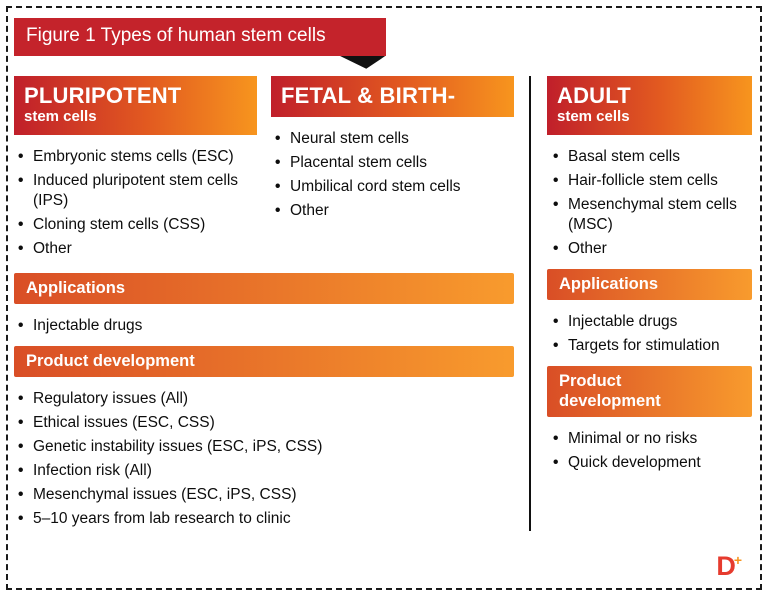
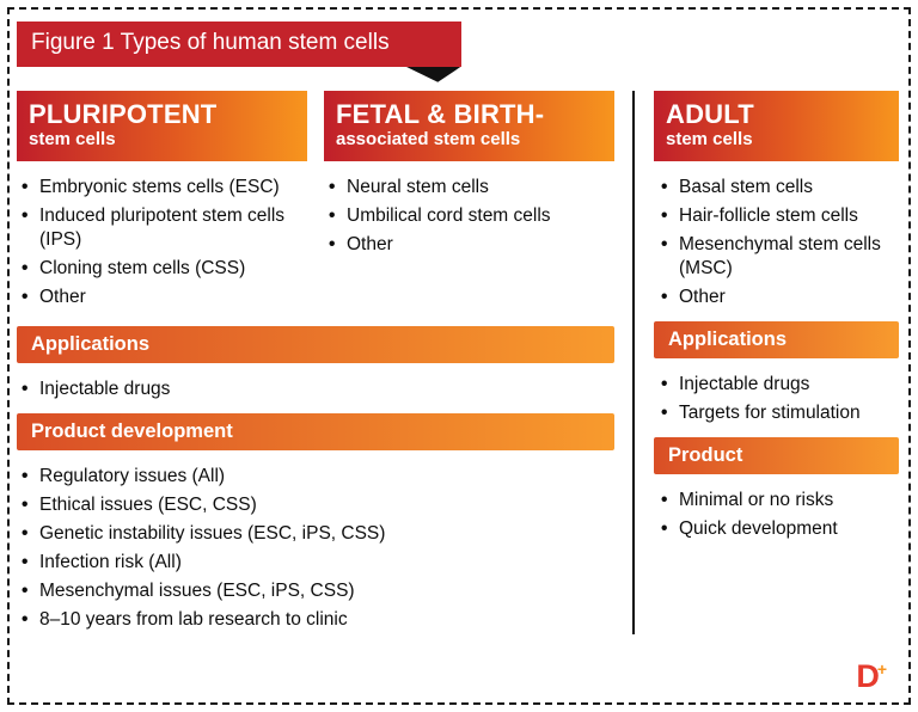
  Figure 1 Types of human stem cells
  PLURIPOTENT
  stem cells
  Embryonic stems cells (ESC)
  Induced pluripotent stem cells (IPS)
  Cloning stem cells (CSS)
  Other
  FETAL & BIRTH-
+ associated stem cells
  Neural stem cells
- Placental stem cells
  Umbilical cord stem cells
  Other
  Applications
  Injectable drugs
  Product development
  Regulatory issues (All)
  Ethical issues (ESC, CSS)
  Genetic instability issues (ESC, iPS, CSS)
  Infection risk (All)
  Mesenchymal issues (ESC, iPS, CSS)
- 5–10 years from lab research to clinic
+ 8–10 years from lab research to clinic
  ADULT
  stem cells
  Basal stem cells
  Hair-follicle stem cells
  Mesenchymal stem cells (MSC)
  Other
  Applications
  Injectable drugs
  Targets for stimulation
  Product
- development
  Minimal or no risks
  Quick development
  D+
